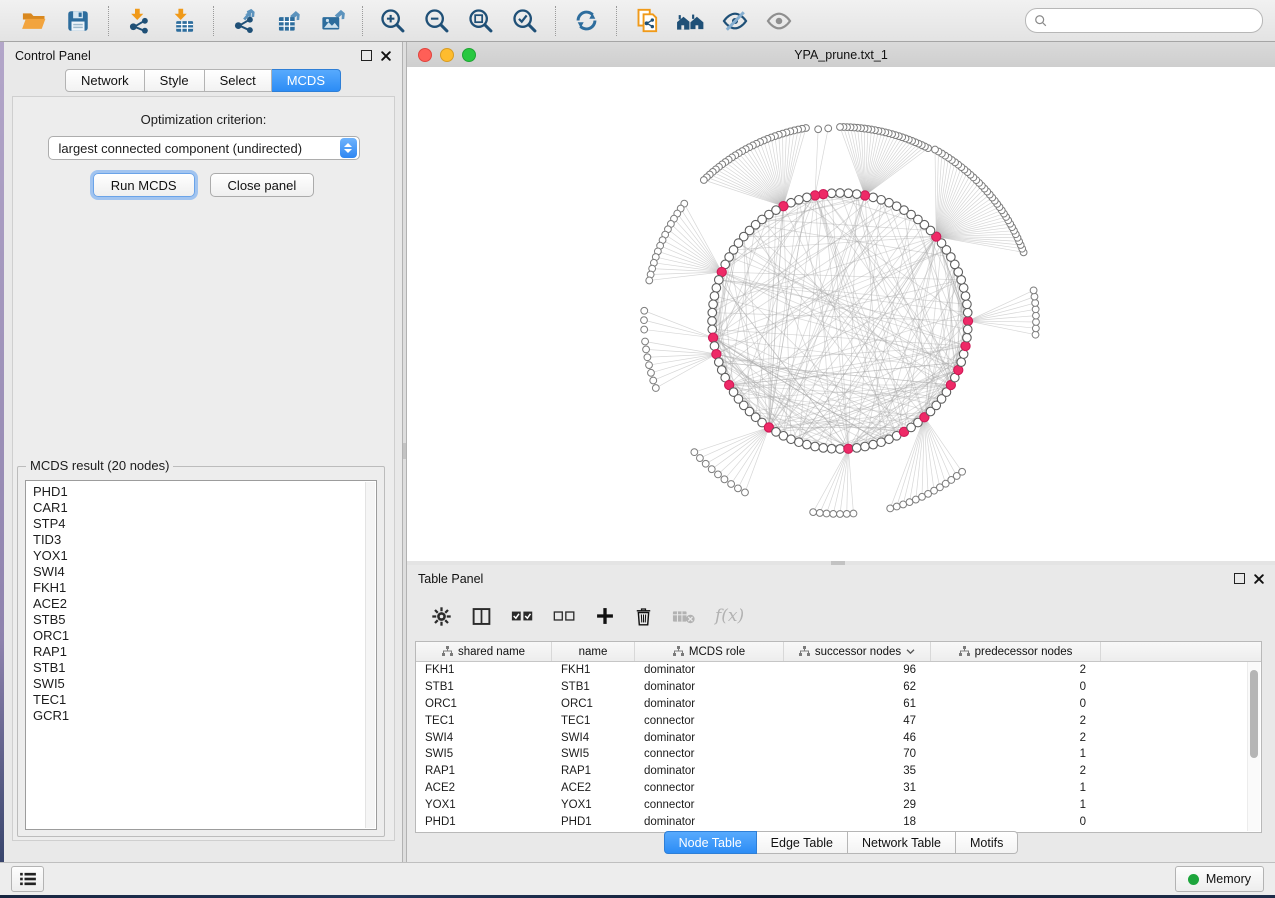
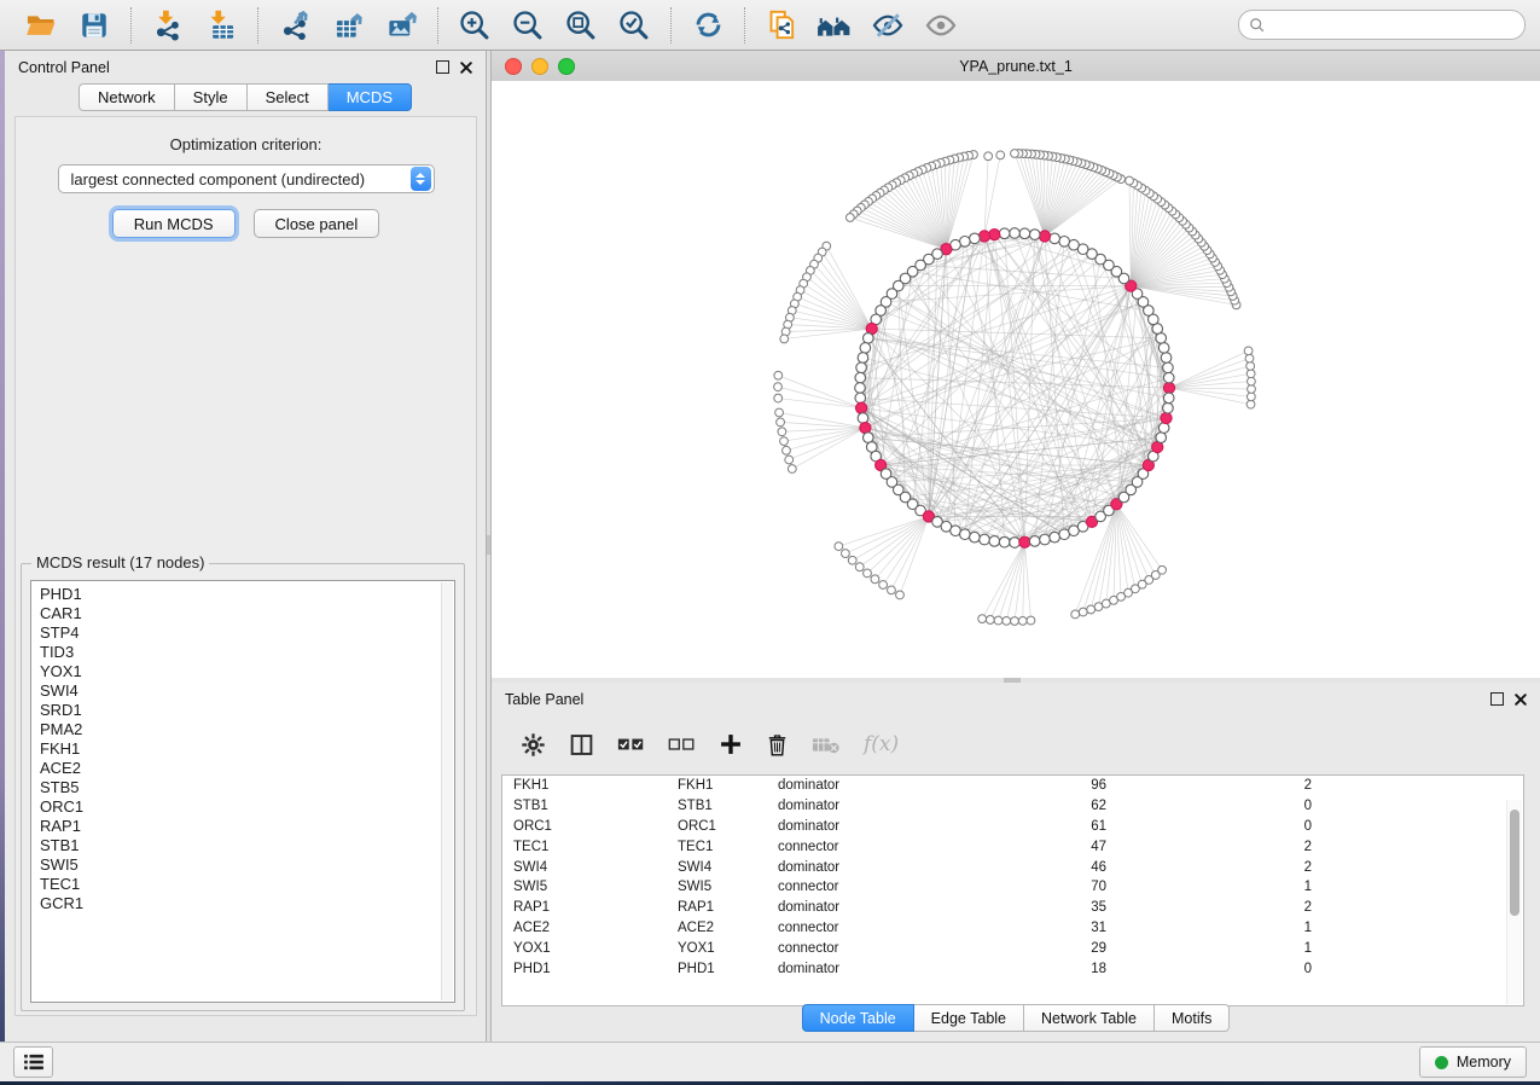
  Control Panel
  Network
  Style
  Select
  MCDS
  Optimization criterion:
  largest connected component (undirected)
  Run MCDS
  Close panel
- MCDS result (20 nodes)
+ MCDS result (17 nodes)
  PHD1
  CAR1
  STP4
  TID3
  YOX1
  SWI4
+ SRD1
+ PMA2
  FKH1
  ACE2
  STB5
  ORC1
  RAP1
  STB1
  SWI5
  TEC1
  GCR1
  YPA_prune.txt_1
  Table Panel
  f(x)
- shared name
- name
- MCDS role
- successor nodes
- predecessor nodes
  FKH1
  FKH1
  dominator
  96
  2
  STB1
  STB1
  dominator
  62
  0
  ORC1
  ORC1
  dominator
  61
  0
  TEC1
  TEC1
  connector
  47
  2
  SWI4
  SWI4
  dominator
  46
  2
  SWI5
  SWI5
  connector
  70
  1
  RAP1
  RAP1
  dominator
  35
  2
  ACE2
  ACE2
  connector
  31
  1
  YOX1
  YOX1
  connector
  29
  1
  PHD1
  PHD1
  dominator
  18
  0
  Node Table
  Edge Table
  Network Table
  Motifs
  Memory
